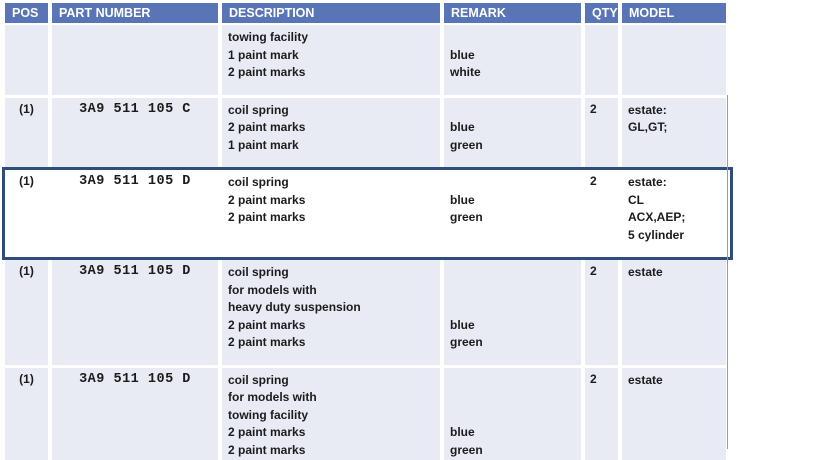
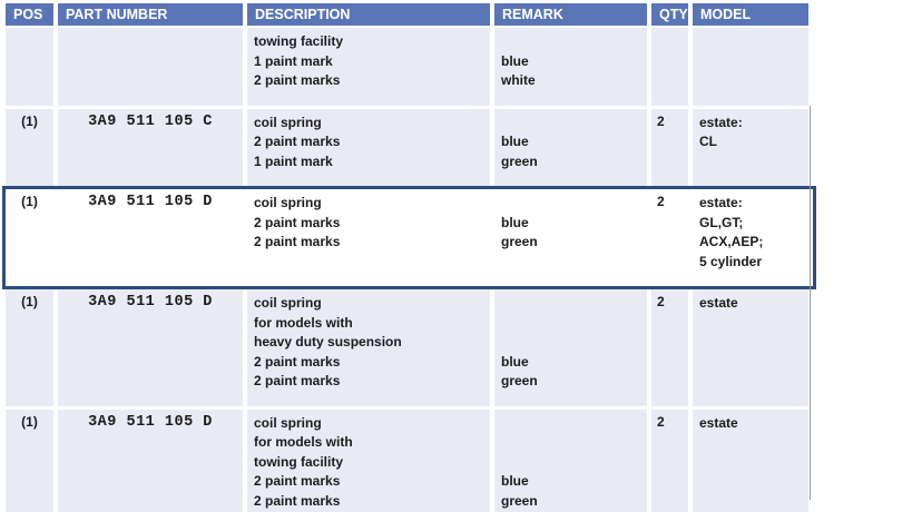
  POS
  PART NUMBER
  DESCRIPTION
  REMARK
  QTY
  MODEL
  towing facility
  1 paint mark
  2 paint marks
  blue
  white
  (1)
  3A9 511 105 C
  coil spring
  2 paint marks
  1 paint mark
  blue
  green
  2
  estate:
- GL,GT;
+ CL
  (1)
  3A9 511 105 D
  coil spring
  2 paint marks
  2 paint marks
  blue
  green
  2
  estate:
- CL
+ GL,GT;
  ACX,AEP;
  5 cylinder
  (1)
  3A9 511 105 D
  coil spring
  for models with
  heavy duty suspension
  2 paint marks
  2 paint marks
  blue
  green
  2
  estate
  (1)
  3A9 511 105 D
  coil spring
  for models with
  towing facility
  2 paint marks
  2 paint marks
  blue
  green
  2
  estate
